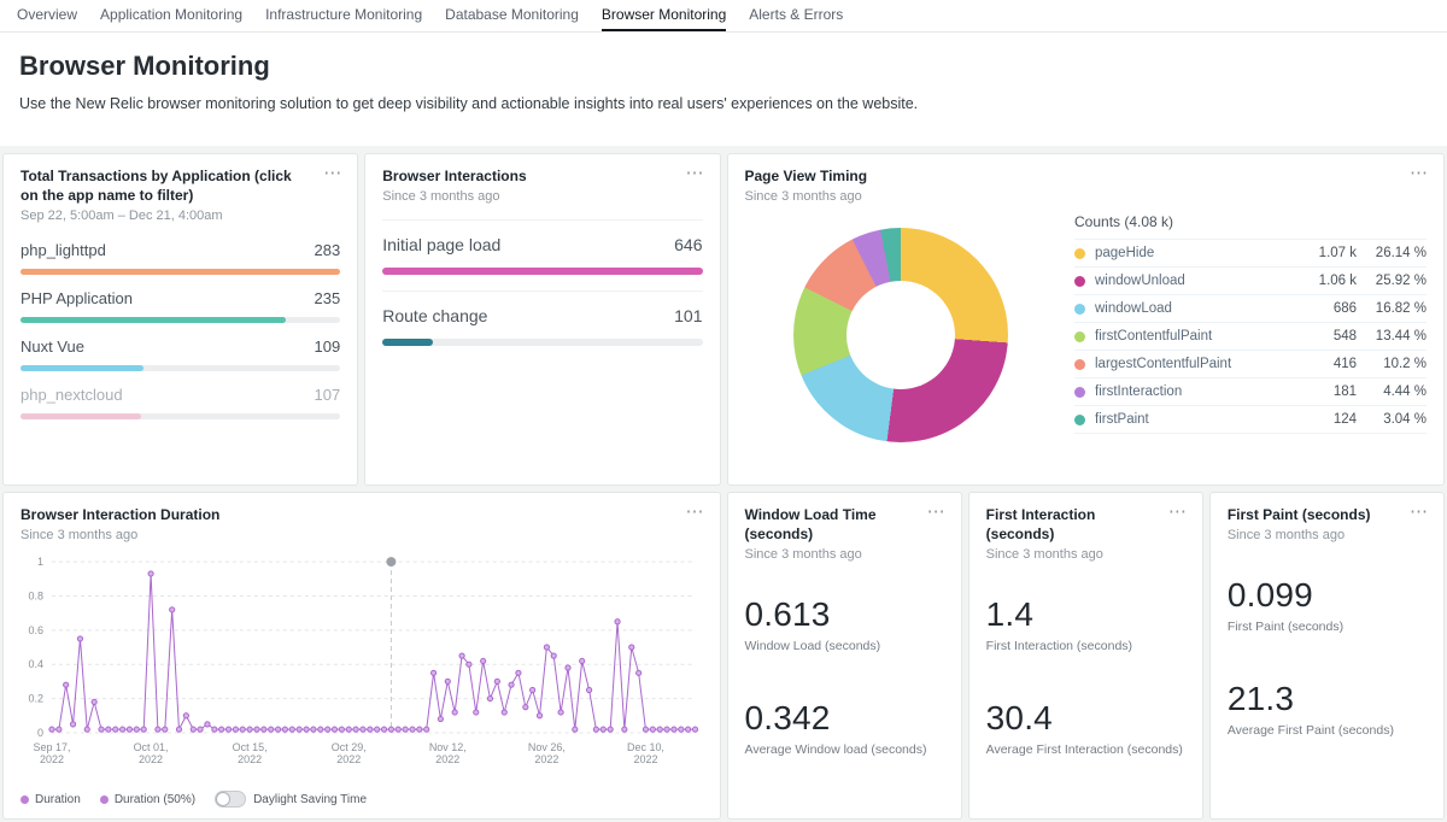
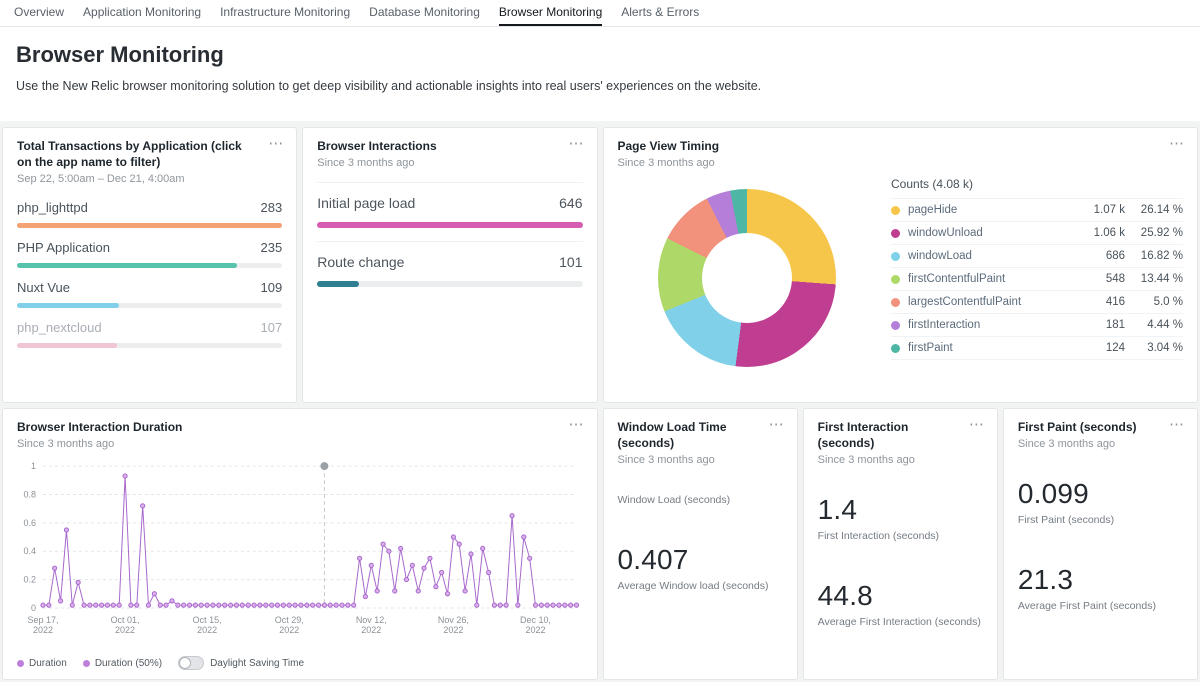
  Overview
  Application Monitoring
  Infrastructure Monitoring
  Database Monitoring
  Browser Monitoring
  Alerts & Errors
  Browser Monitoring
  Use the New Relic browser monitoring solution to get deep visibility and actionable insights into real users' experiences on the website.
  Total Transactions by Application (click on the app name to filter)
  Sep 22, 5:00am – Dec 21, 4:00am
  ⋯
  php_lighttpd
  283
  PHP Application
  235
  Nuxt Vue
  109
  php_nextcloud
  107
  Browser Interactions
  Since 3 months ago
  ⋯
  Initial page load
  646
  Route change
  101
  Page View Timing
  Since 3 months ago
  ⋯
  Counts (4.08 k)
  pageHide
  1.07 k
  26.14 %
  windowUnload
  1.06 k
  25.92 %
  windowLoad
  686
  16.82 %
  firstContentfulPaint
  548
  13.44 %
  largestContentfulPaint
  416
- 10.2 %
+ 5.0 %
  firstInteraction
  181
  4.44 %
  firstPaint
  124
  3.04 %
  Browser Interaction Duration
  Since 3 months ago
  ⋯
  0
  0.2
  0.4
  0.6
  0.8
  1
  Sep 17,
  2022
  Oct 01,
  2022
  Oct 15,
  2022
  Oct 29,
  2022
  Nov 12,
  2022
  Nov 26,
  2022
  Dec 10,
  2022
  Duration
  Duration (50%)
  Daylight Saving Time
  Window Load Time (seconds)
  Since 3 months ago
  ⋯
- 0.613
  Window Load (seconds)
- 0.342
+ 0.407
  Average Window load (seconds)
  First Interaction (seconds)
  Since 3 months ago
  ⋯
  1.4
  First Interaction (seconds)
- 30.4
+ 44.8
  Average First Interaction (seconds)
  First Paint (seconds)
  Since 3 months ago
  ⋯
  0.099
  First Paint (seconds)
  21.3
  Average First Paint (seconds)
